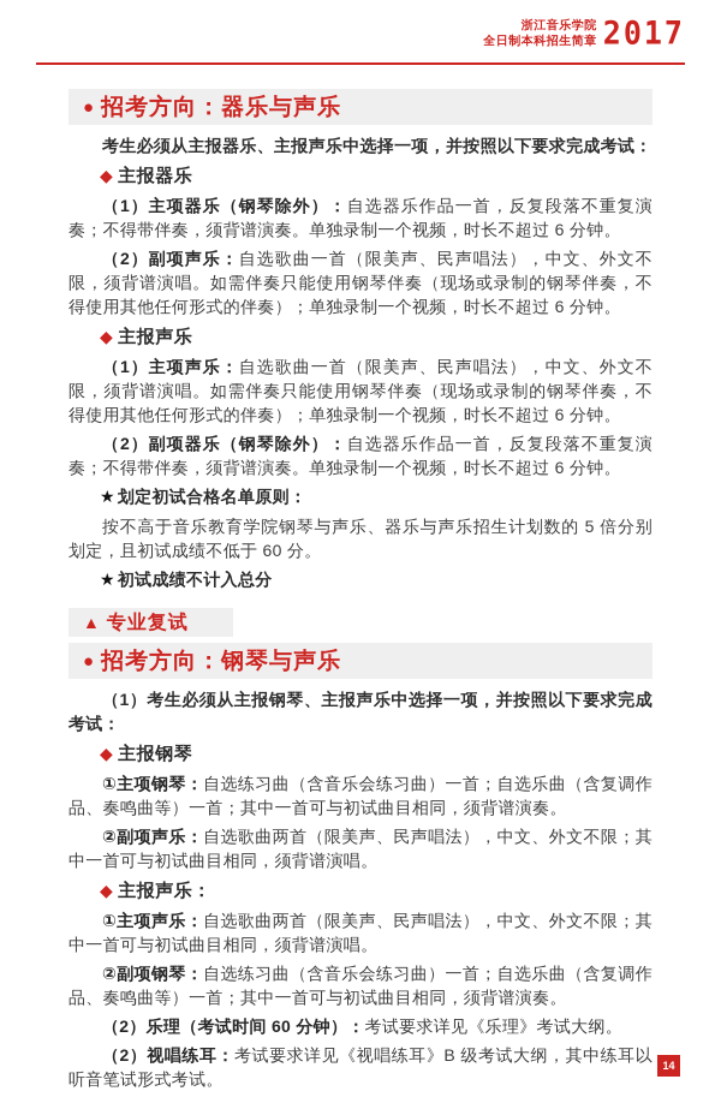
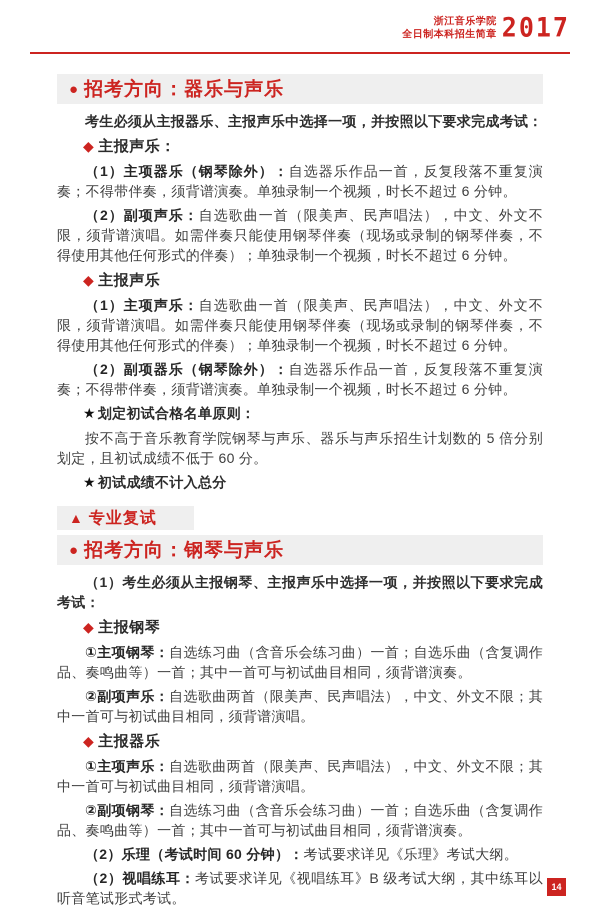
  浙江音乐学院
  全日制本科招生简章
  2017
  ●
  招考方向：器乐与声乐
  考生必须从主报器乐、主报声乐中选择一项，并按照以下要求完成考试：
- ◆ 主报器乐
+ ◆ 主报声乐：
  （1）主项器乐（钢琴除外）：自选器乐作品一首，反复段落不重复演奏；不得带伴奏，须背谱演奏。单独录制一个视频，时长不超过 6 分钟。
  （2）副项声乐：自选歌曲一首（限美声、民声唱法），中文、外文不限，须背谱演唱。如需伴奏只能使用钢琴伴奏（现场或录制的钢琴伴奏，不得使用其他任何形式的伴奏）；单独录制一个视频，时长不超过 6 分钟。
  ◆ 主报声乐
  （1）主项声乐：自选歌曲一首（限美声、民声唱法），中文、外文不限，须背谱演唱。如需伴奏只能使用钢琴伴奏（现场或录制的钢琴伴奏，不得使用其他任何形式的伴奏）；单独录制一个视频，时长不超过 6 分钟。
  （2）副项器乐（钢琴除外）：自选器乐作品一首，反复段落不重复演奏；不得带伴奏，须背谱演奏。单独录制一个视频，时长不超过 6 分钟。
  ★ 划定初试合格名单原则：
  按不高于音乐教育学院钢琴与声乐、器乐与声乐招生计划数的 5 倍分别划定，且初试成绩不低于 60 分。
  ★ 初试成绩不计入总分
  ▲
  专业复试
  ●
  招考方向：钢琴与声乐
  （1）考生必须从主报钢琴、主报声乐中选择一项，并按照以下要求完成考试：
  ◆ 主报钢琴
  ①主项钢琴：自选练习曲（含音乐会练习曲）一首；自选乐曲（含复调作品、奏鸣曲等）一首；其中一首可与初试曲目相同，须背谱演奏。
  ②副项声乐：自选歌曲两首（限美声、民声唱法），中文、外文不限；其中一首可与初试曲目相同，须背谱演唱。
- ◆ 主报声乐：
+ ◆ 主报器乐
  ①主项声乐：自选歌曲两首（限美声、民声唱法），中文、外文不限；其中一首可与初试曲目相同，须背谱演唱。
  ②副项钢琴：自选练习曲（含音乐会练习曲）一首；自选乐曲（含复调作品、奏鸣曲等）一首；其中一首可与初试曲目相同，须背谱演奏。
  （2）乐理（考试时间 60 分钟）：考试要求详见《乐理》考试大纲。
  （2）视唱练耳：考试要求详见《视唱练耳》B 级考试大纲，其中练耳以听音笔试形式考试。
  14
